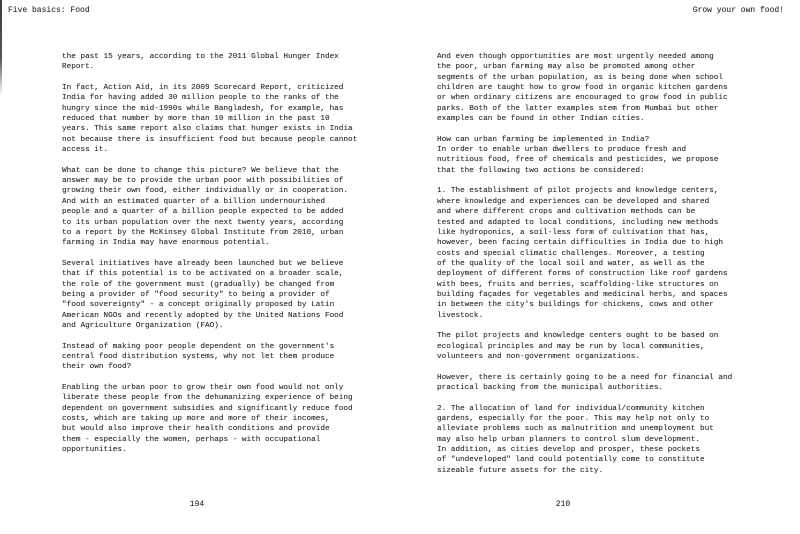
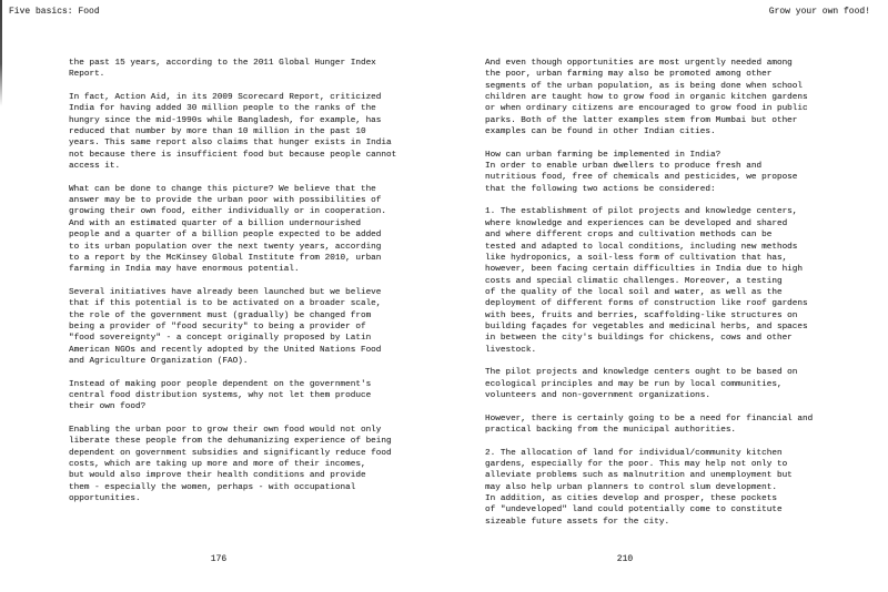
  Five basics: Food
  Grow your own food!
  the past 15 years, according to the 2011 Global Hunger Index
  Report.
  In fact, Action Aid, in its 2009 Scorecard Report, criticized
  India for having added 30 million people to the ranks of the
  hungry since the mid-1990s while Bangladesh, for example, has
  reduced that number by more than 10 million in the past 10
  years. This same report also claims that hunger exists in India
  not because there is insufficient food but because people cannot
  access it.
  What can be done to change this picture? We believe that the
  answer may be to provide the urban poor with possibilities of
  growing their own food, either individually or in cooperation.
  And with an estimated quarter of a billion undernourished
  people and a quarter of a billion people expected to be added
  to its urban population over the next twenty years, according
  to a report by the McKinsey Global Institute from 2010, urban
  farming in India may have enormous potential.
  Several initiatives have already been launched but we believe
  that if this potential is to be activated on a broader scale,
  the role of the government must (gradually) be changed from
  being a provider of "food security" to being a provider of
  "food sovereignty" - a concept originally proposed by Latin
  American NGOs and recently adopted by the United Nations Food
  and Agriculture Organization (FAO).
  Instead of making poor people dependent on the government's
  central food distribution systems, why not let them produce
  their own food?
  Enabling the urban poor to grow their own food would not only
  liberate these people from the dehumanizing experience of being
  dependent on government subsidies and significantly reduce food
  costs, which are taking up more and more of their incomes,
  but would also improve their health conditions and provide
  them - especially the women, perhaps - with occupational
  opportunities.
  And even though opportunities are most urgently needed among
  the poor, urban farming may also be promoted among other
  segments of the urban population, as is being done when school
  children are taught how to grow food in organic kitchen gardens
  or when ordinary citizens are encouraged to grow food in public
  parks. Both of the latter examples stem from Mumbai but other
  examples can be found in other Indian cities.
  How can urban farming be implemented in India?
  In order to enable urban dwellers to produce fresh and
  nutritious food, free of chemicals and pesticides, we propose
  that the following two actions be considered:
  1. The establishment of pilot projects and knowledge centers,
  where knowledge and experiences can be developed and shared
  and where different crops and cultivation methods can be
  tested and adapted to local conditions, including new methods
  like hydroponics, a soil-less form of cultivation that has,
  however, been facing certain difficulties in India due to high
  costs and special climatic challenges. Moreover, a testing
  of the quality of the local soil and water, as well as the
  deployment of different forms of construction like roof gardens
  with bees, fruits and berries, scaffolding-like structures on
  building façades for vegetables and medicinal herbs, and spaces
  in between the city's buildings for chickens, cows and other
  livestock.
  The pilot projects and knowledge centers ought to be based on
  ecological principles and may be run by local communities,
  volunteers and non-government organizations.
  However, there is certainly going to be a need for financial and
  practical backing from the municipal authorities.
  2. The allocation of land for individual/community kitchen
  gardens, especially for the poor. This may help not only to
  alleviate problems such as malnutrition and unemployment but
  may also help urban planners to control slum development.
  In addition, as cities develop and prosper, these pockets
  of "undeveloped" land could potentially come to constitute
  sizeable future assets for the city.
- 194
+ 176
  210
